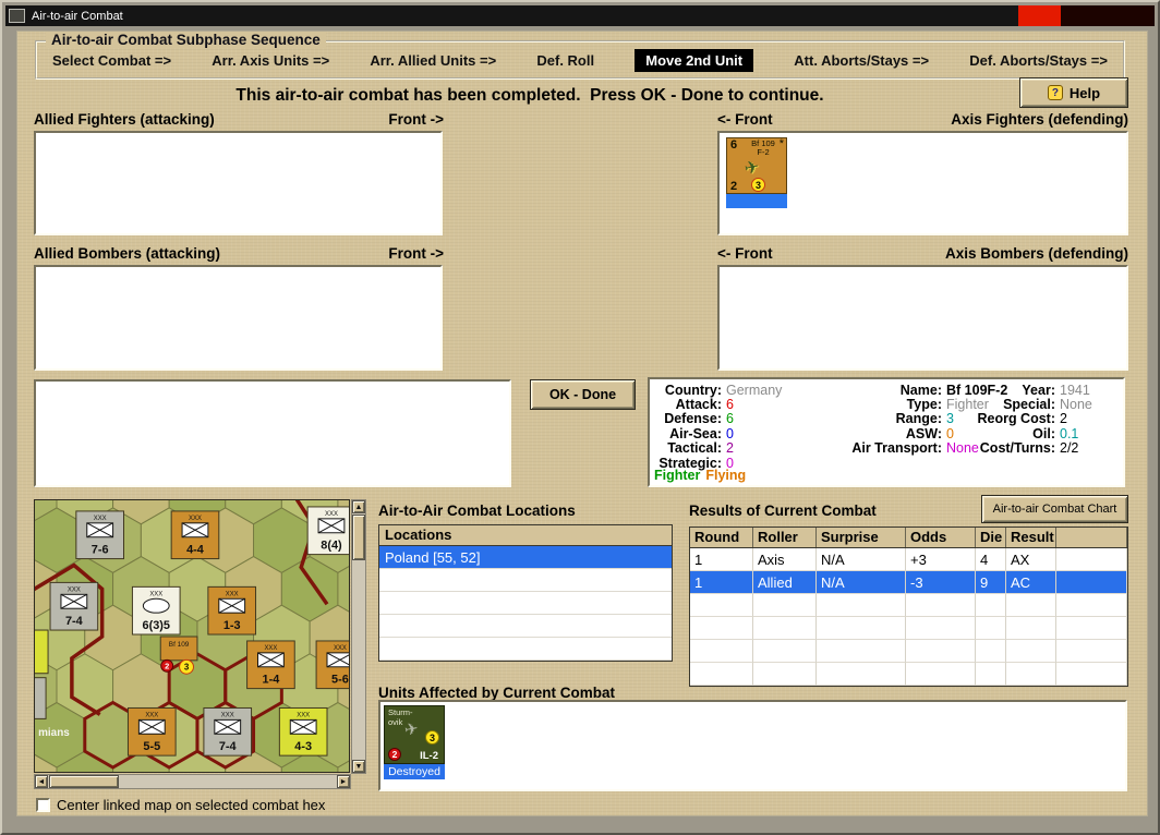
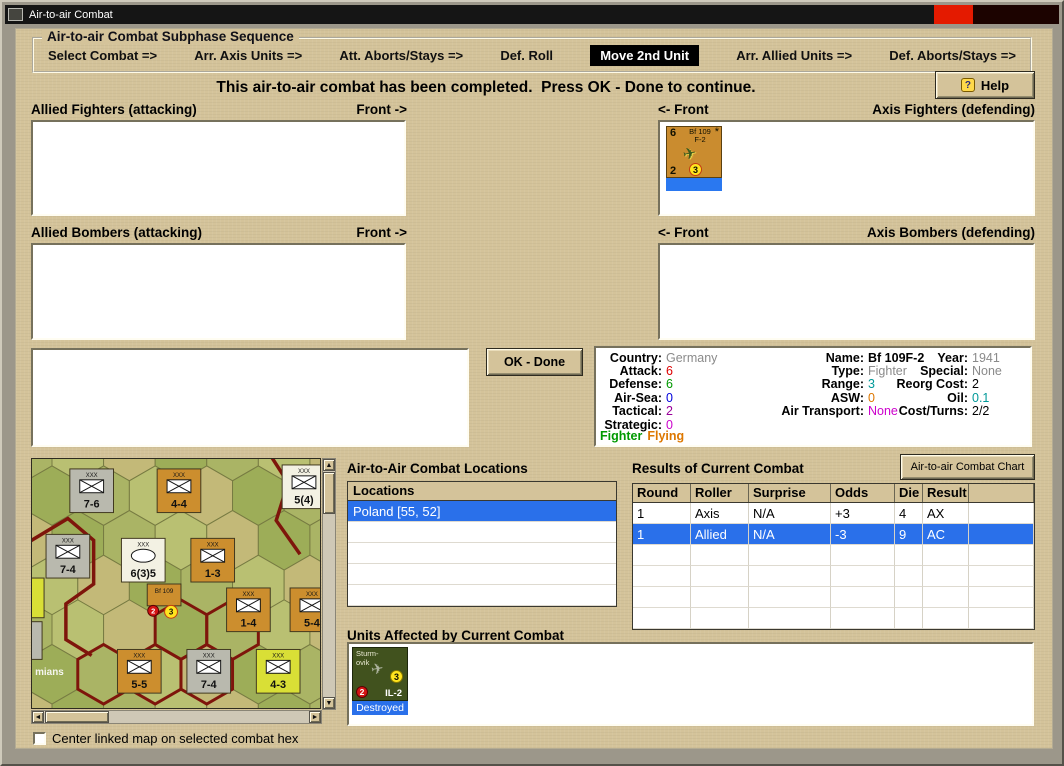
  Air-to-air Combat
  Air-to-air Combat Subphase Sequence
  Select Combat =>
  Arr. Axis Units =>
- Arr. Allied Units =>
+ Att. Aborts/Stays =>
  Def. Roll
  Move 2nd Unit
- Att. Aborts/Stays =>
+ Arr. Allied Units =>
  Def. Aborts/Stays =>
  This air-to-air combat has been completed. Press OK - Done to continue.
  ?
  Help
  Allied Fighters (attacking)
  Front ->
  <- Front
  Axis Fighters (defending)
  6
  Bf 109
  F-2
  *
  2
  3
  Allied Bombers (attacking)
  Front ->
  <- Front
  Axis Bombers (defending)
  OK - Done
  Country:
  Germany
  Attack:
  6
  Defense:
  6
  Air-Sea:
  0
  Tactical:
  2
  Strategic:
  0
  Name:
  Bf 109F-2
  Type:
  Fighter
  Range:
  3
  ASW:
  0
  Air Transport:
  None
  Year:
  1941
  Special:
  None
  Reorg Cost:
  2
  Oil:
  0.1
  Cost/Turns:
  2/2
  Fighter Flying
  7-6
  4-4
- 8(4)
+ 5(4)
  7-4
  6(3)5
  1-3
  1-4
- 5-6
+ 5-4
  5-5
  7-4
  4-3
  3
  2
  mians
  Center linked map on selected combat hex
  Air-to-Air Combat Locations
  Locations
  Poland [55, 52]
  Results of Current Combat
  Air-to-air Combat Chart
  Round
  Roller
  Surprise
  Odds
  Die
  Result
  1
  Axis
  N/A
  +3
  4
  AX
  1
  Allied
  N/A
  -3
  9
  AC
  Units Affected by Current Combat
  Sturm-
  ovik
  3
  2
  IL-2
  Destroyed
